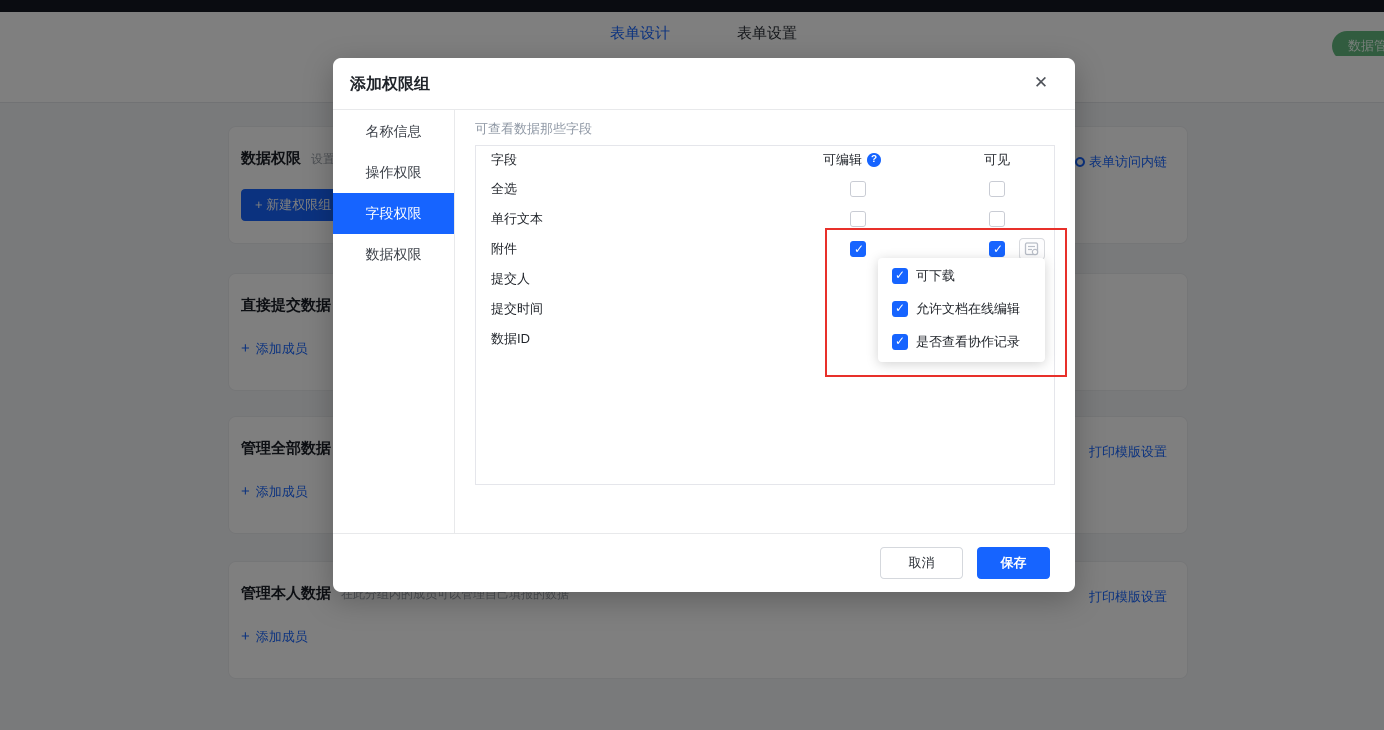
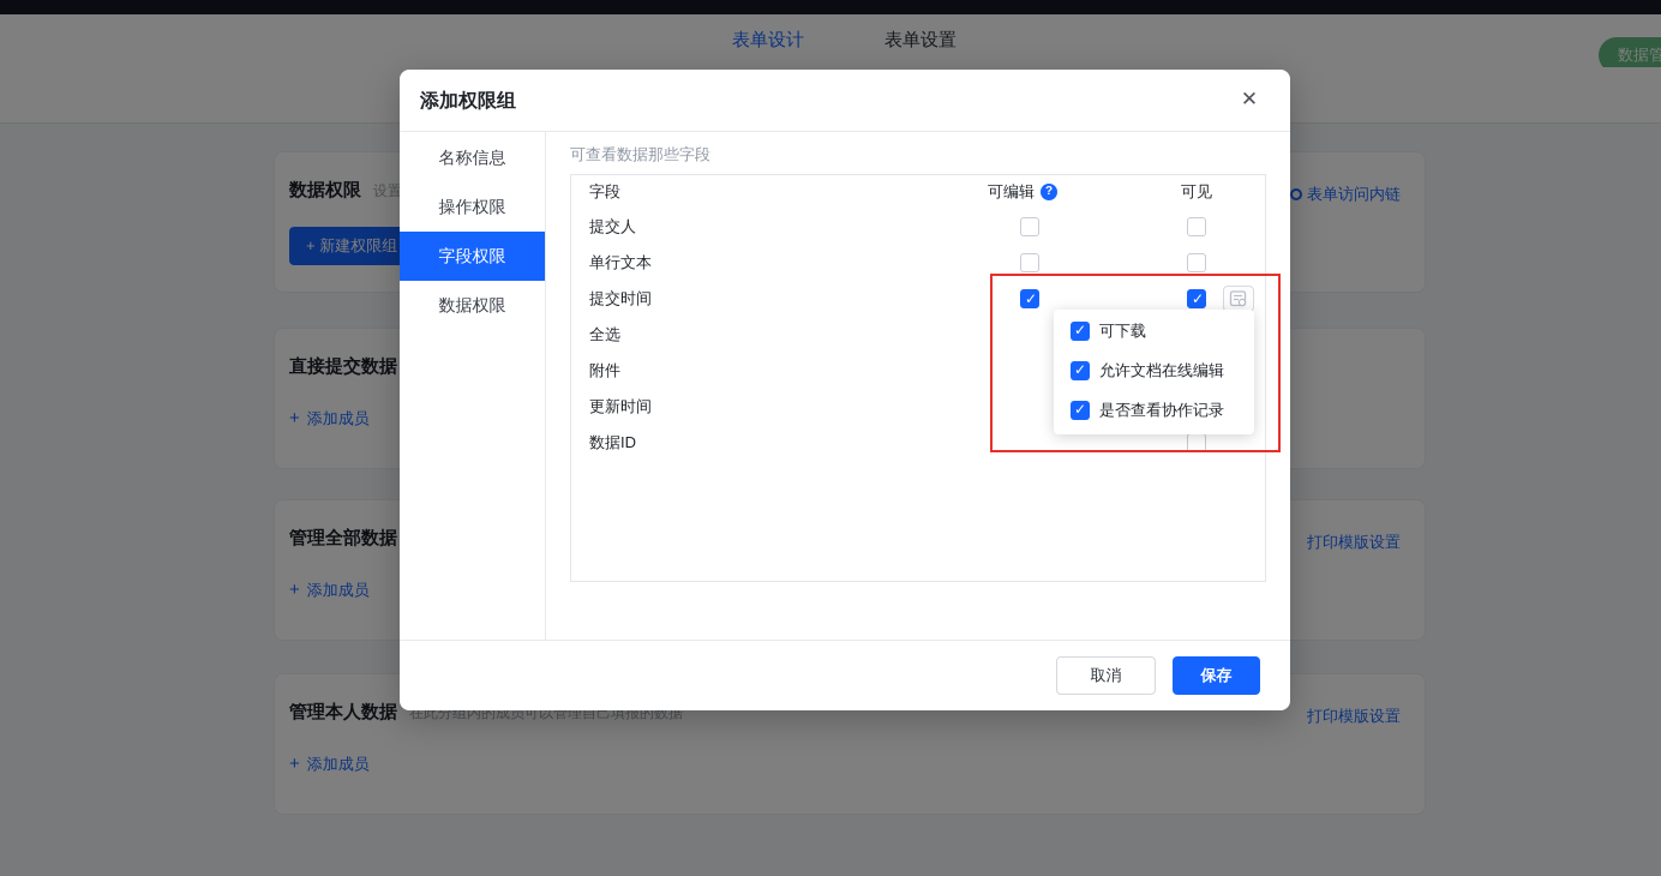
  表单设计
  表单设置
  数据管
  数据权限 设置
  + 新建权限组
  表单访问内链
  直接提交数据
  + 添加成员
  管理全部数据
  + 添加成员
  打印模版设置
  管理本人数据 在此分组内的成员可以管理自己填报的数据
  + 添加成员
  打印模版设置
  添加权限组
  ✕
  名称信息
  操作权限
  字段权限
  数据权限
  可查看数据那些字段
  字段
  可编辑
  ?
  可见
- 全选
+ 提交人
  单行文本
- 附件
+ 提交时间
- 提交人
+ 全选
- 提交时间
+ 附件
+ 更新时间
  数据ID
  可下载
  允许文档在线编辑
  是否查看协作记录
  取消
  保存
